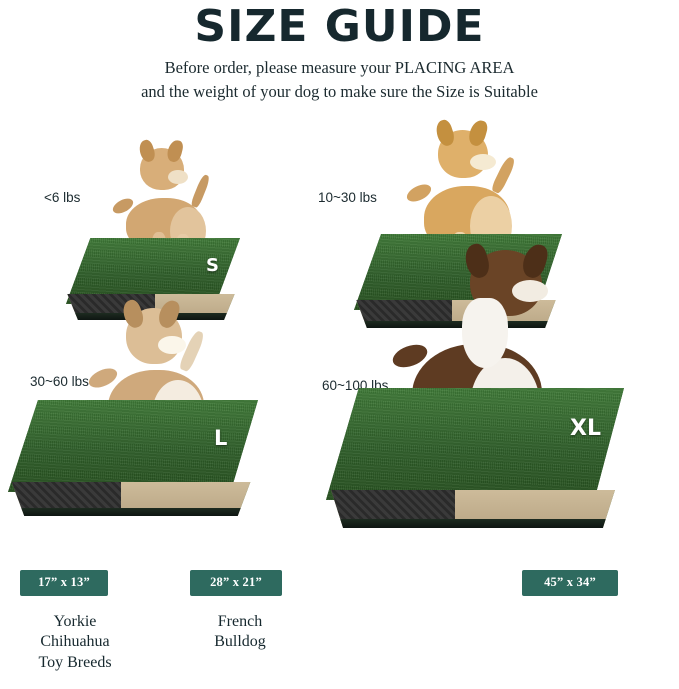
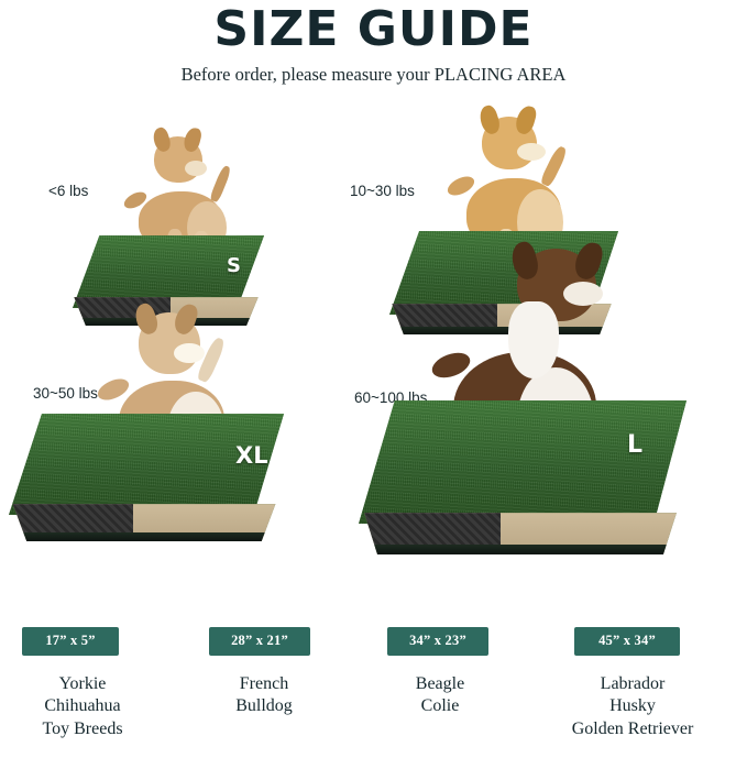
  SIZE GUIDE
  Before order, please measure your PLACING AREA
- and the weight of your dog to make sure the Size is Suitable
  <6 lbs
  S
  10~30 lbs
- 30~60 lbs
+ 30~50 lbs
- L
+ XL
  60~100 lbs
- XL
+ L
- 17” x 13”
+ 17” x 5”
  28” x 21”
+ 34” x 23”
  45” x 34”
  Yorkie
  Chihuahua
  Toy Breeds
  French
  Bulldog
+ Beagle
+ Colie
+ Labrador
+ Husky
+ Golden Retriever
